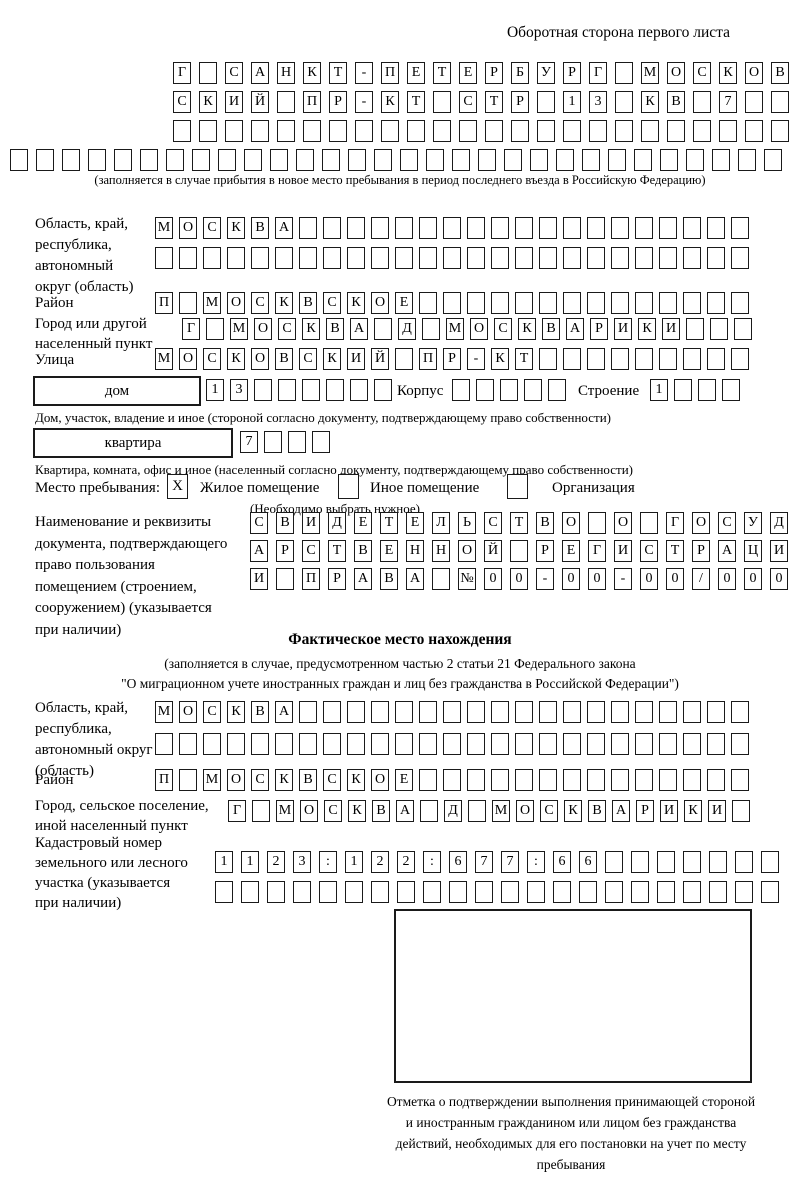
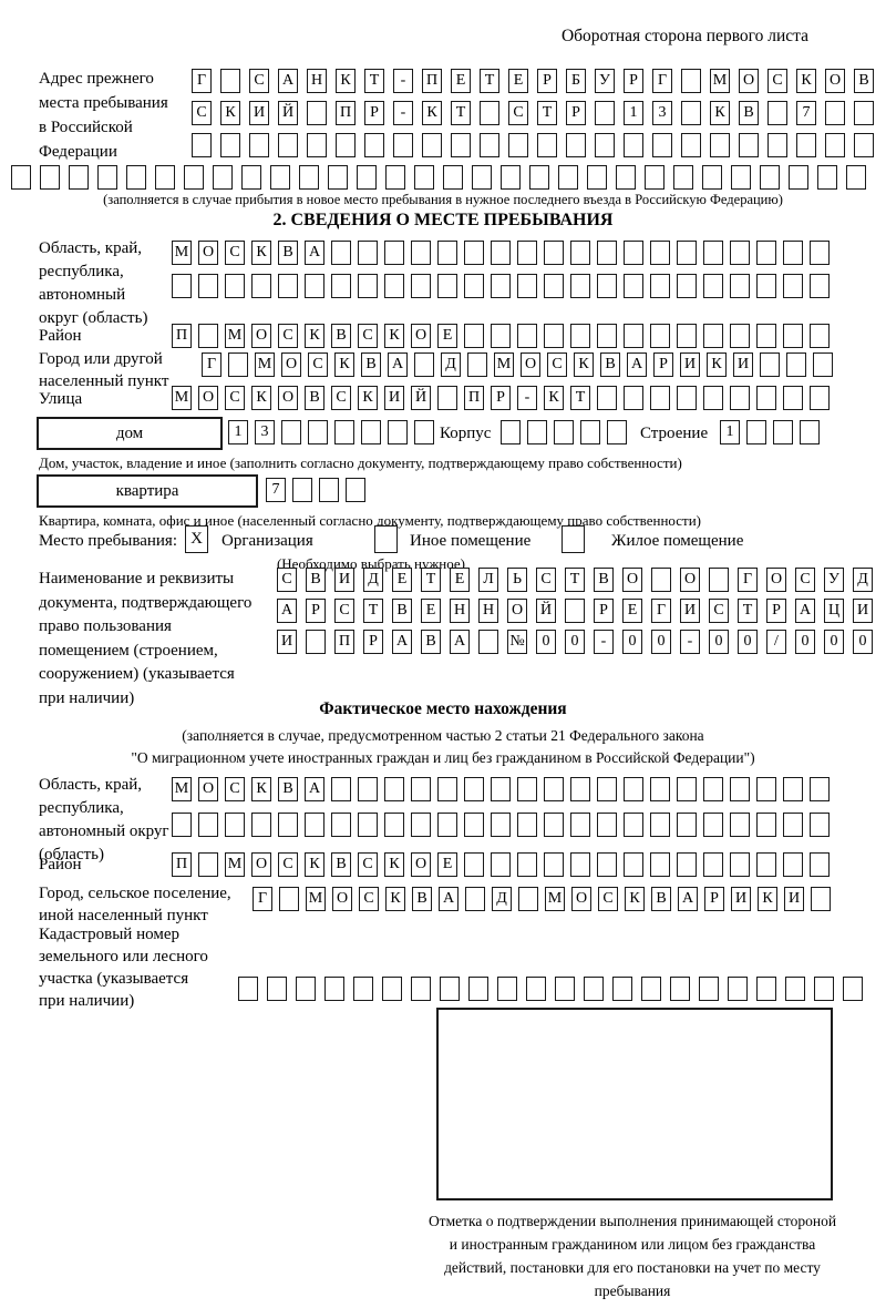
  Оборотная сторона первого листа
+ Адрес прежнего
+ места пребывания
+ в Российской
+ Федерации
  Г С А Н К Т - П Е Т Е Р Б У Р Г М О С К О В
  С К И Й П Р - К Т С Т Р 1 3 К В 7
- (заполняется в случае прибытия в новое место пребывания в период последнего въезда в Российскую Федерацию)
+ (заполняется в случае прибытия в новое место пребывания в нужное последнего въезда в Российскую Федерацию)
+ 2. СВЕДЕНИЯ О МЕСТЕ ПРЕБЫВАНИЯ
  Область, край,
  республика,
  автономный
  округ (область)
  М О С К В А
  Район
  П М О С К В С К О Е
  Город или другой
  населенный пункт
  Г М О С К В А Д М О С К В А Р И К И
  Улица
  М О С К О В С К И Й П Р - К Т
  дом
  1 3
  Корпус
  Строение
  1
- Дом, участок, владение и иное (стороной согласно документу, подтверждающему право собственности)
+ Дом, участок, владение и иное (заполнить согласно документу, подтверждающему право собственности)
  квартира
  7
  Квартира, комната, офис и иное (населенный согласно документу, подтверждающему право собственности)
  Место пребывания:
  X
- Жилое помещение
+ Организация
  Иное помещение
- Организация
+ Жилое помещение
  (Необходимо выбрать нужное)
  Наименование и реквизиты
  документа, подтверждающего
  право пользования
  помещением (строением,
  сооружением) (указывается
  при наличии)
  С В И Д Е Т Е Л Ь С Т В О О Г О С У Д
  А Р С Т В Е Н Н О Й Р Е Г И С Т Р А Ц И
  И П Р А В А № 0 0 - 0 0 - 0 0 / 0 0 0
  Фактическое место нахождения
  (заполняется в случае, предусмотренном частью 2 статьи 21 Федерального закона
- "О миграционном учете иностранных граждан и лиц без гражданства в Российской Федерации")
+ "О миграционном учете иностранных граждан и лиц без гражданином в Российской Федерации")
  Область, край,
  республика,
  автономный округ
  (область)
  М О С К В А
  Район
  П М О С К В С К О Е
  Город, сельское поселение,
  иной населенный пункт
  Г М О С К В А Д М О С К В А Р И К И
  Кадастровый номер
  земельного или лесного
  участка (указывается
  при наличии)
- 1 1 2 3 : 1 2 2 : 6 7 7 : 6 6
- Отметка о подтверждении выполнения принимающей стороной и иностранным гражданином или лицом без гражданства действий, необходимых для его постановки на учет по месту пребывания
+ Отметка о подтверждении выполнения принимающей стороной и иностранным гражданином или лицом без гражданства действий, постановки для его постановки на учет по месту пребывания
